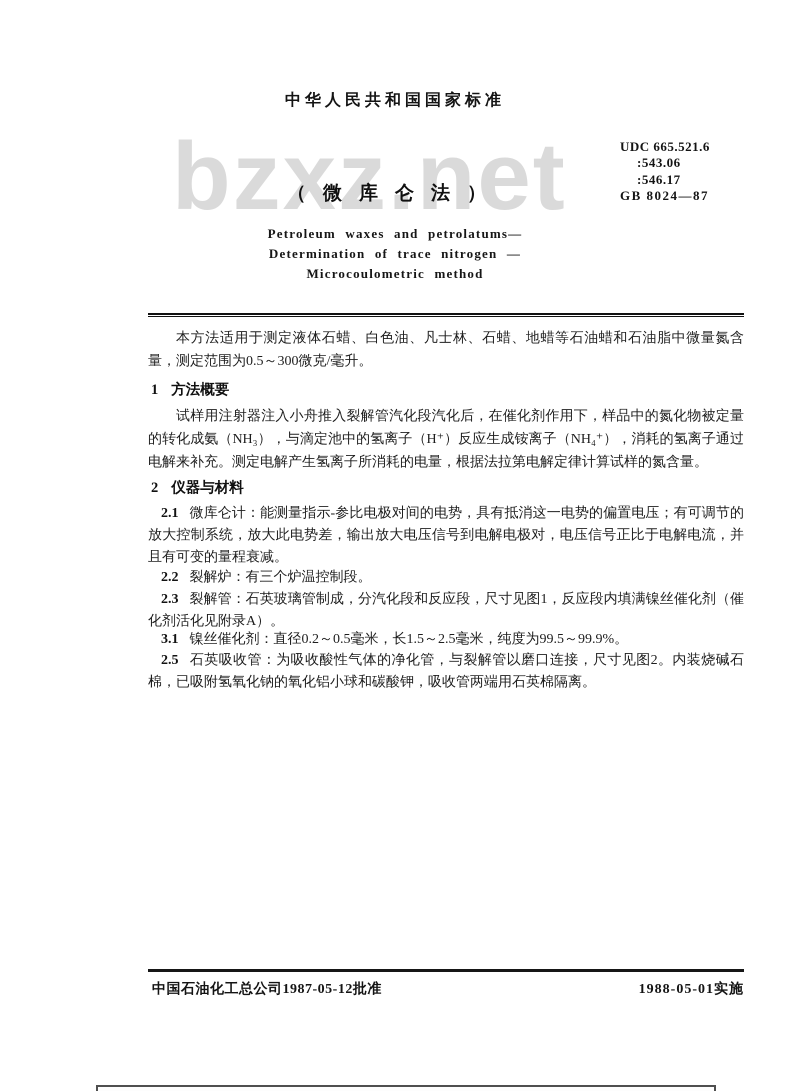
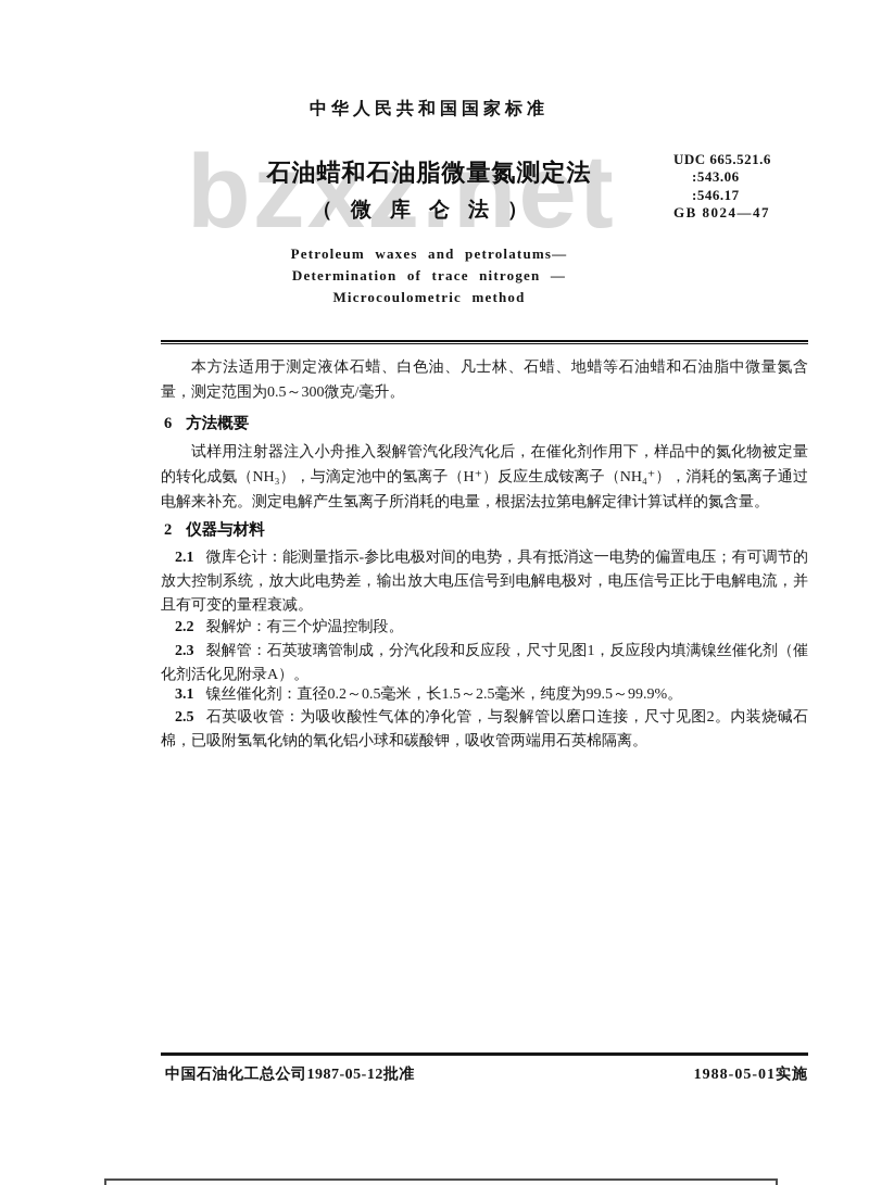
  bzxz.net
  中华人民共和国国家标准
+ 石油蜡和石油脂微量氮测定法
  （微库仑法）
  UDC 665.521.6
  :543.06
  :546.17
- GB 8024—87
+ GB 8024—47
  Petroleum waxes and petrolatums—
  Determination of trace nitrogen —
  Microcoulometric method
  本方法适用于测定液体石蜡、白色油、凡士林、石蜡、地蜡等石油蜡和石油脂中微量氮含量，测定范围为0.5～300微克/毫升。
- 1 方法概要
+ 6 方法概要
  试样用注射器注入小舟推入裂解管汽化段汽化后，在催化剂作用下，样品中的氮化物被定量的转化成氨（NH₃），与滴定池中的氢离子（H⁺）反应生成铵离子（NH₄⁺），消耗的氢离子通过电解来补充。测定电解产生氢离子所消耗的电量，根据法拉第电解定律计算试样的氮含量。
  2 仪器与材料
  2.1 微库仑计：能测量指示-参比电极对间的电势，具有抵消这一电势的偏置电压；有可调节的放大控制系统，放大此电势差，输出放大电压信号到电解电极对，电压信号正比于电解电流，并且有可变的量程衰减。
  2.2 裂解炉：有三个炉温控制段。
  2.3 裂解管：石英玻璃管制成，分汽化段和反应段，尺寸见图1，反应段内填满镍丝催化剂（催化剂活化见附录A）。
  3.1 镍丝催化剂：直径0.2～0.5毫米，长1.5～2.5毫米，纯度为99.5～99.9%。
  2.5 石英吸收管：为吸收酸性气体的净化管，与裂解管以磨口连接，尺寸见图2。内装烧碱石棉，已吸附氢氧化钠的氧化铝小球和碳酸钾，吸收管两端用石英棉隔离。
  中国石油化工总公司1987-05-12批准
  1988-05-01实施
